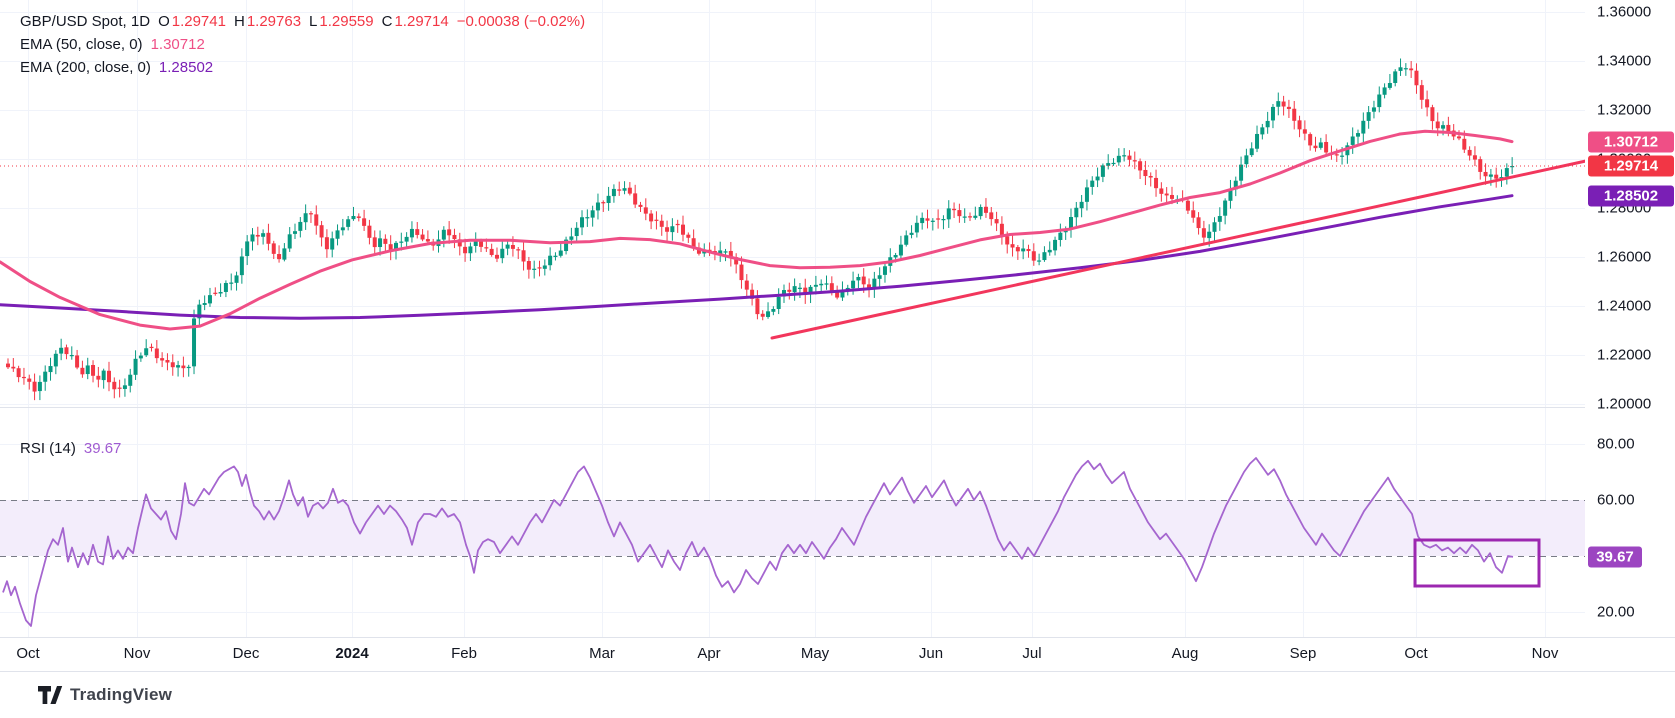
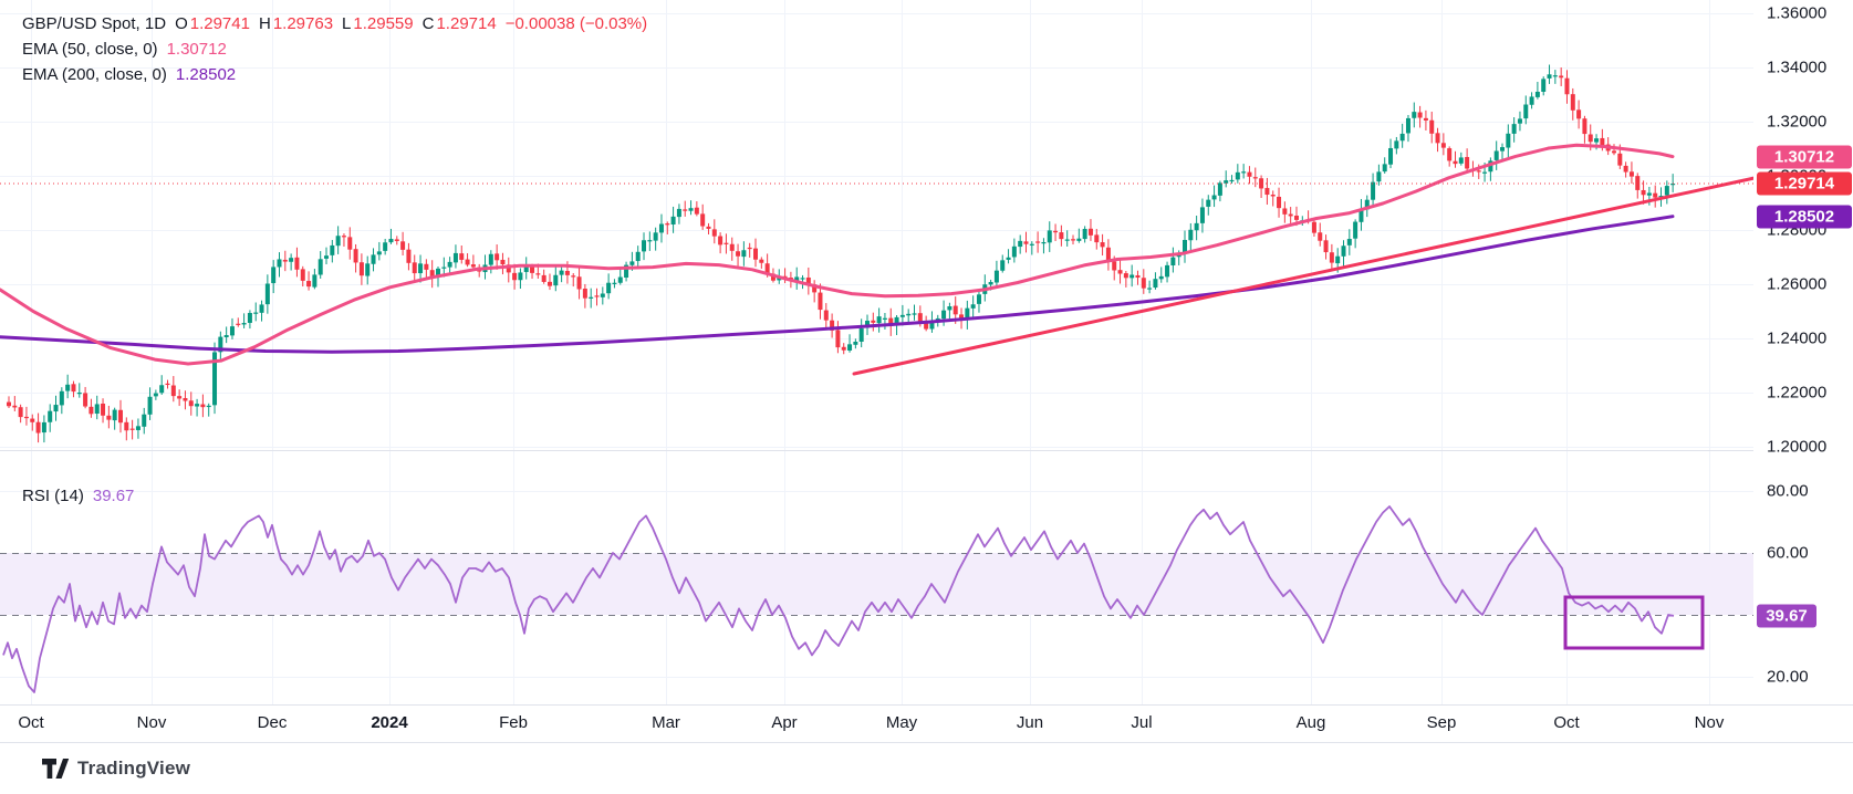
  GBP/USD Spot, 1D
  O
  1.29741
  H
  1.29763
  L
  1.29559
  C
  1.29714
- −0.00038 (−0.02%)
+ −0.00038 (−0.03%)
  EMA (50, close, 0)
  1.30712
  EMA (200, close, 0)
  1.28502
  RSI (14)
  39.67
  TradingView
  1.36000
  1.34000
  1.32000
  1.28000
  1.26000
  1.24000
  1.22000
  1.20000
  80.00
  60.00
  20.00
  1.30712
  1.29714
  1.28502
  39.67
  Oct
  Nov
  Dec
  2024
  Feb
  Mar
  Apr
  May
  Jun
  Jul
  Aug
  Sep
  Oct
  Nov
